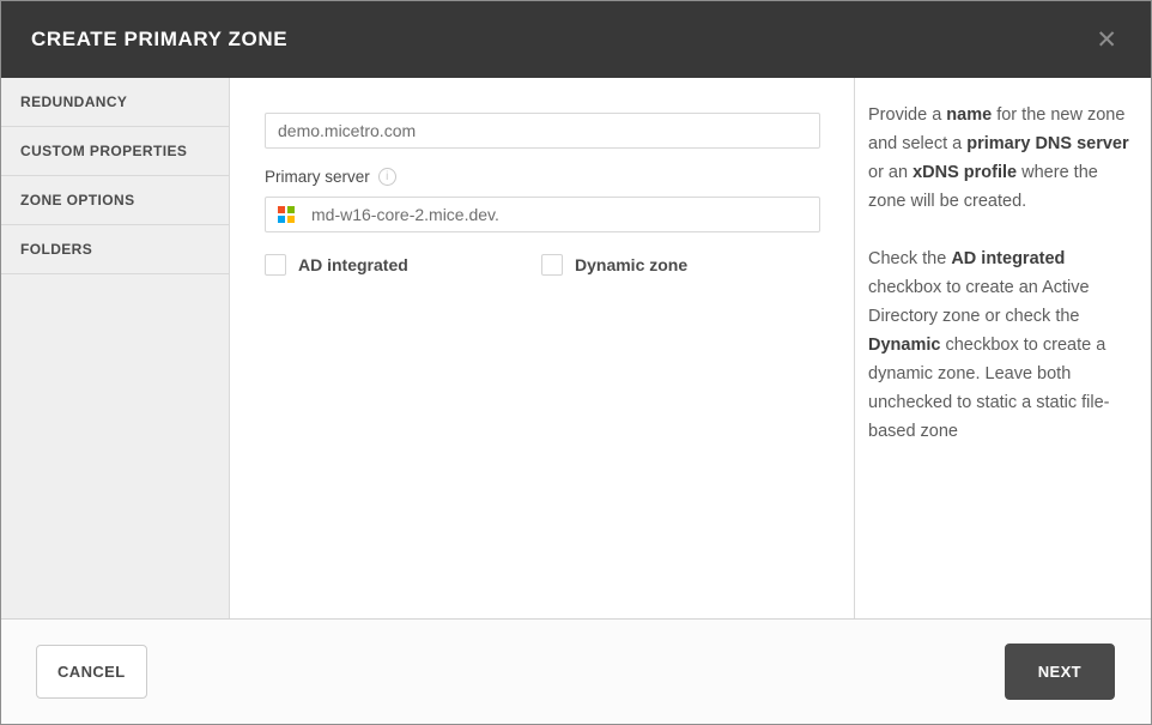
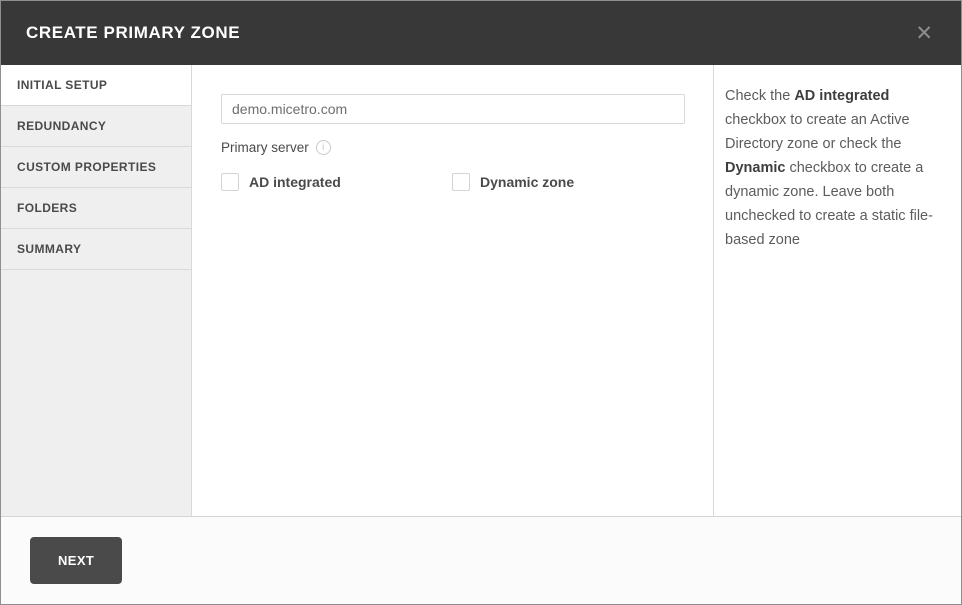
  CREATE PRIMARY ZONE
  ✕
+ INITIAL SETUP
  REDUNDANCY
  CUSTOM PROPERTIES
- ZONE OPTIONS
  FOLDERS
+ SUMMARY
  demo.micetro.com
  Primary server
  i
- md-w16-core-2.mice.dev.
  AD integrated
  Dynamic zone
- Provide a name for the new zone and select a primary DNS server or an xDNS profile where the zone will be created.
- Check the AD integrated checkbox to create an Active Directory zone or check the Dynamic checkbox to create a dynamic zone. Leave both unchecked to static a static file-based zone
+ Check the AD integrated checkbox to create an Active Directory zone or check the Dynamic checkbox to create a dynamic zone. Leave both unchecked to create a static file-based zone
- CANCEL
  NEXT
